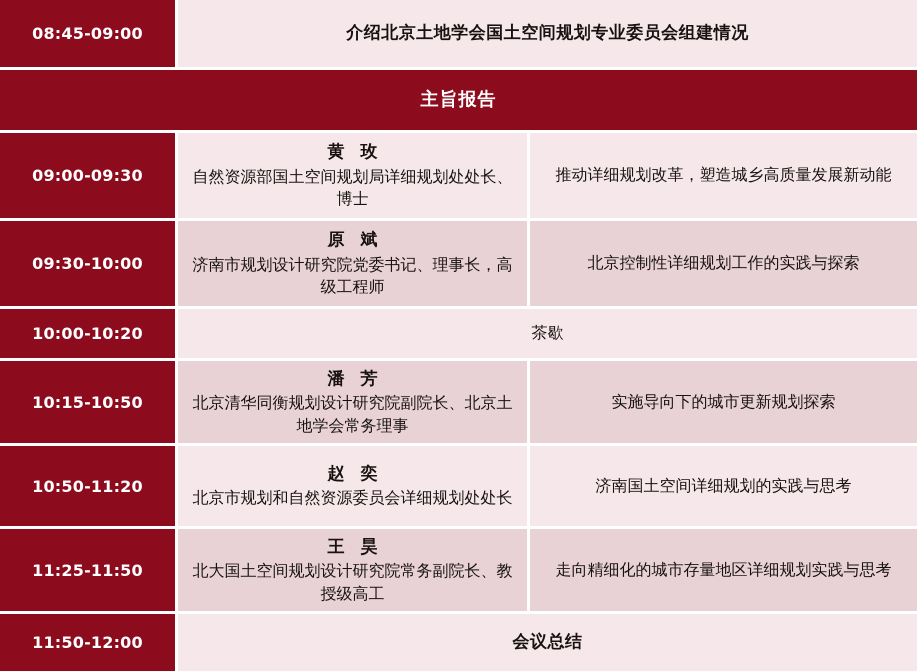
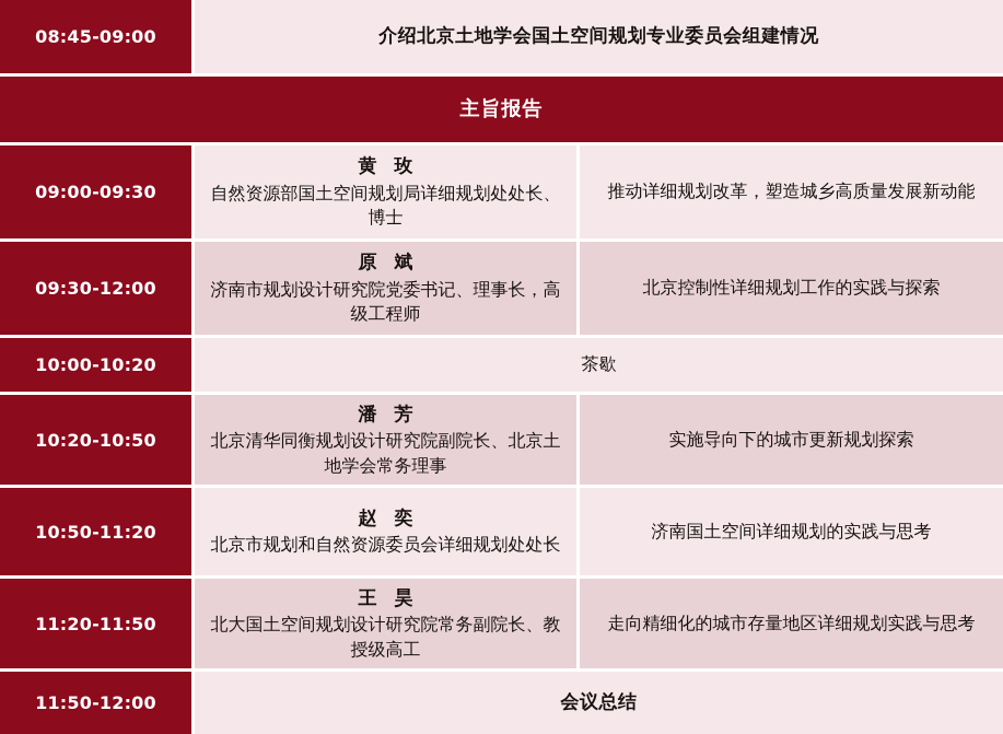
  08:45-09:00
  介绍北京土地学会国土空间规划专业委员会组建情况
  主旨报告
  09:00-09:30
  黄 玫
  自然资源部国土空间规划局详细规划处处长、博士
  推动详细规划改革，塑造城乡高质量发展新动能
- 09:30-10:00
+ 09:30-12:00
  原 斌
  济南市规划设计研究院党委书记、理事长，高级工程师
  北京控制性详细规划工作的实践与探索
  10:00-10:20
  茶歇
- 10:15-10:50
+ 10:20-10:50
  潘 芳
  北京清华同衡规划设计研究院副院长、北京土地学会常务理事
  实施导向下的城市更新规划探索
  10:50-11:20
  赵 奕
  北京市规划和自然资源委员会详细规划处处长
  济南国土空间详细规划的实践与思考
- 11:25-11:50
+ 11:20-11:50
  王 昊
  北大国土空间规划设计研究院常务副院长、教授级高工
  走向精细化的城市存量地区详细规划实践与思考
  11:50-12:00
  会议总结
